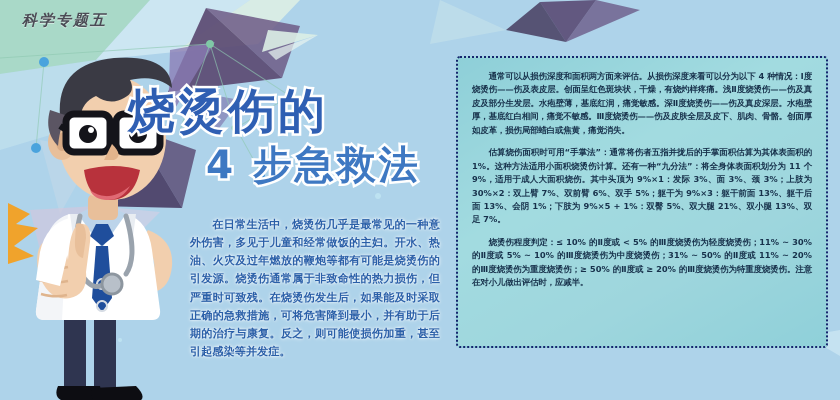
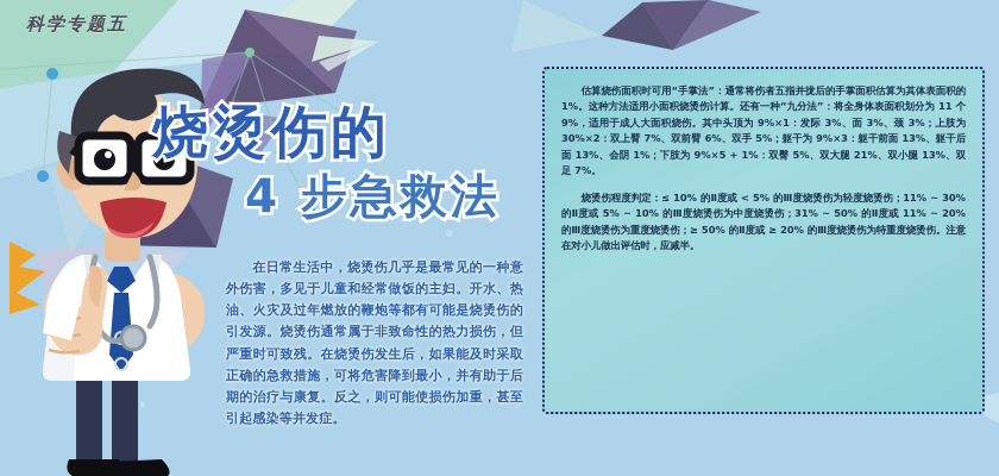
  科学专题五
  烧烫伤的
  4 步急救法
  在日常生活中，烧烫伤几乎是最常见的一种意外伤害，多见于儿童和经常做饭的主妇。开水、热油、火灾及过年燃放的鞭炮等都有可能是烧烫伤的引发源。烧烫伤通常属于非致命性的热力损伤，但严重时可致残。在烧烫伤发生后，如果能及时采取正确的急救措施，可将危害降到最小，并有助于后期的治疗与康复。反之，则可能使损伤加重，甚至引起感染等并发症。
- 通常可以从损伤深度和面积两方面来评估。从损伤深度来看可以分为以下 4 种情况：Ⅰ度烧烫伤——伤及表皮层。创面呈红色斑块状，干燥，有烧灼样疼痛。浅Ⅱ度烧烫伤——伤及真皮及部分生发层。水疱壁薄，基底红润，痛觉敏感。深Ⅱ度烧烫伤——伤及真皮深层。水疱壁厚，基底红白相间，痛觉不敏感。Ⅲ度烧烫伤——伤及皮肤全层及皮下、肌肉、骨骼。创面厚如皮革，损伤局部蜡白或焦黄，痛觉消失。
  估算烧伤面积时可用“手掌法”：通常将伤者五指并拢后的手掌面积估算为其体表面积的 1%。这种方法适用小面积烧烫伤计算。还有一种“九分法”：将全身体表面积划分为 11 个 9%，适用于成人大面积烧伤。其中头顶为 9%×1：发际 3%、面 3%、颈 3%；上肢为 30%×2：双上臂 7%、双前臂 6%、双手 5%；躯干为 9%×3：躯干前面 13%、躯干后面 13%、会阴 1%；下肢为 9%×5 + 1%：双臀 5%、双大腿 21%、双小腿 13%、双足 7%。
  烧烫伤程度判定：≤ 10% 的Ⅱ度或 < 5% 的Ⅲ度烧烫伤为轻度烧烫伤；11% ~ 30% 的Ⅱ度或 5% ~ 10% 的Ⅲ度烧烫伤为中度烧烫伤；31% ~ 50% 的Ⅱ度或 11% ~ 20% 的Ⅲ度烧烫伤为重度烧烫伤；≥ 50% 的Ⅱ度或 ≥ 20% 的Ⅲ度烧烫伤为特重度烧烫伤。注意在对小儿做出评估时，应减半。
